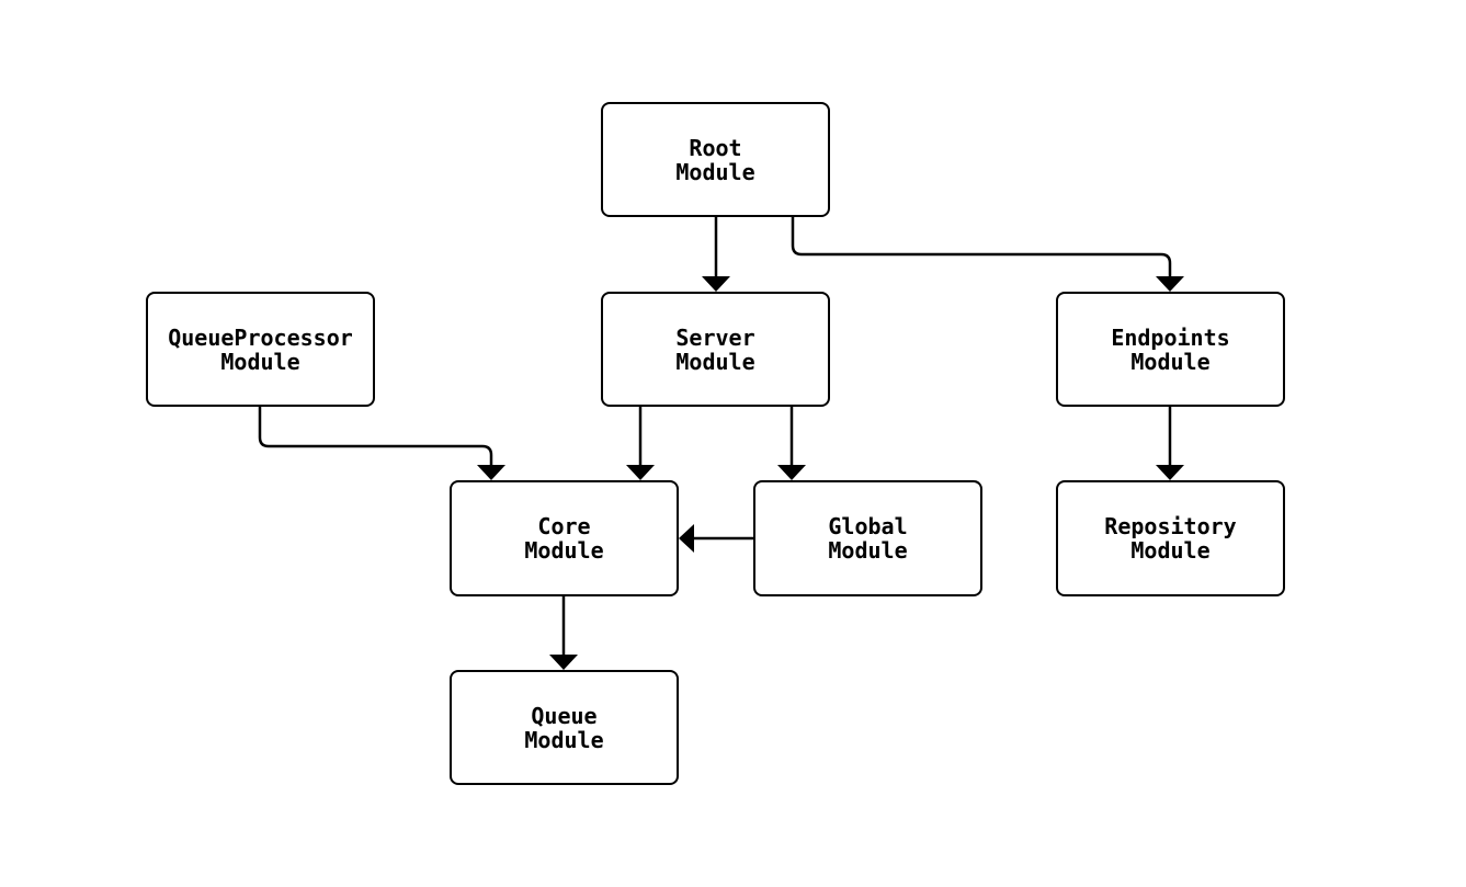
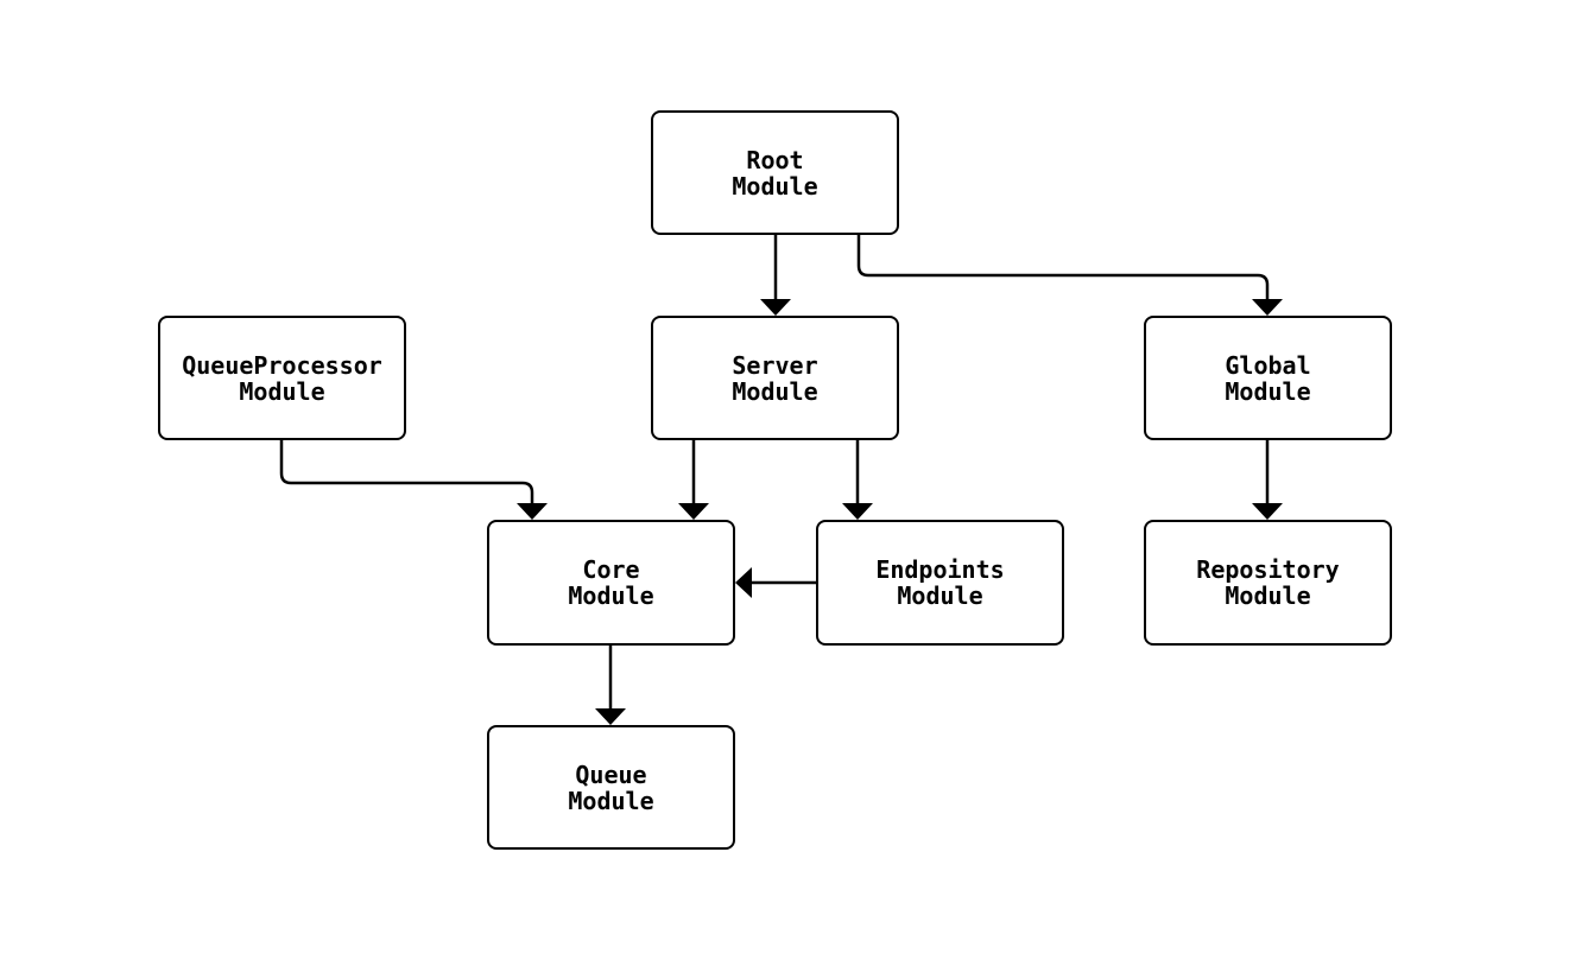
  Root
  Module
  QueueProcessor
  Module
  Server
  Module
- Endpoints
+ Global
  Module
  Core
  Module
- Global
+ Endpoints
  Module
  Repository
  Module
  Queue
  Module
